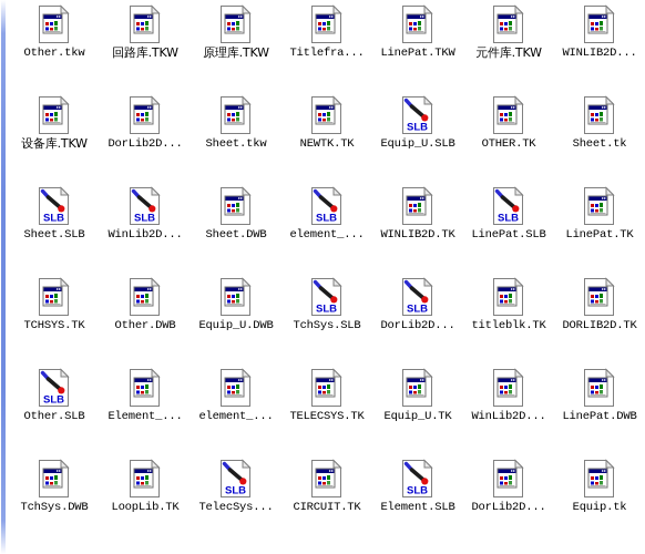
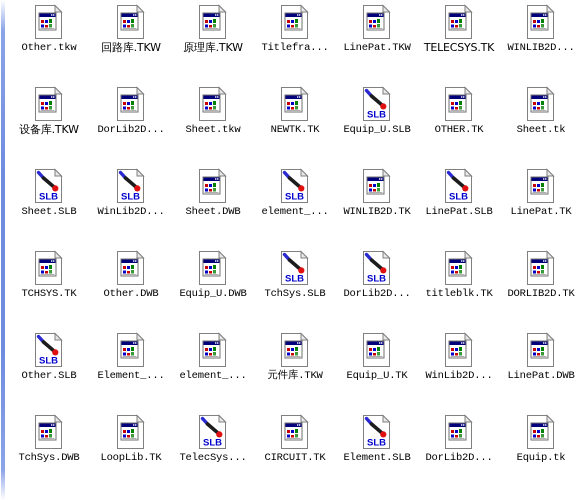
  Other.tkw
  回路库.TKW
  原理库.TKW
  Titlefra...
  LinePat.TKW
- 元件库.TKW
+ TELECSYS.TK
  WINLIB2D...
  设备库.TKW
  DorLib2D...
  Sheet.tkw
  NEWTK.TK
  SLB
  Equip_U.SLB
  OTHER.TK
  Sheet.tk
  SLB
  Sheet.SLB
  SLB
  WinLib2D...
  Sheet.DWB
  SLB
  element_...
  WINLIB2D.TK
  SLB
  LinePat.SLB
  LinePat.TK
  TCHSYS.TK
  Other.DWB
  Equip_U.DWB
  SLB
  TchSys.SLB
  SLB
  DorLib2D...
  titleblk.TK
  DORLIB2D.TK
  SLB
  Other.SLB
  Element_...
  element_...
- TELECSYS.TK
+ 元件库.TKW
  Equip_U.TK
  WinLib2D...
  LinePat.DWB
  TchSys.DWB
  LoopLib.TK
  SLB
  TelecSys...
  CIRCUIT.TK
  SLB
  Element.SLB
  DorLib2D...
  Equip.tk
